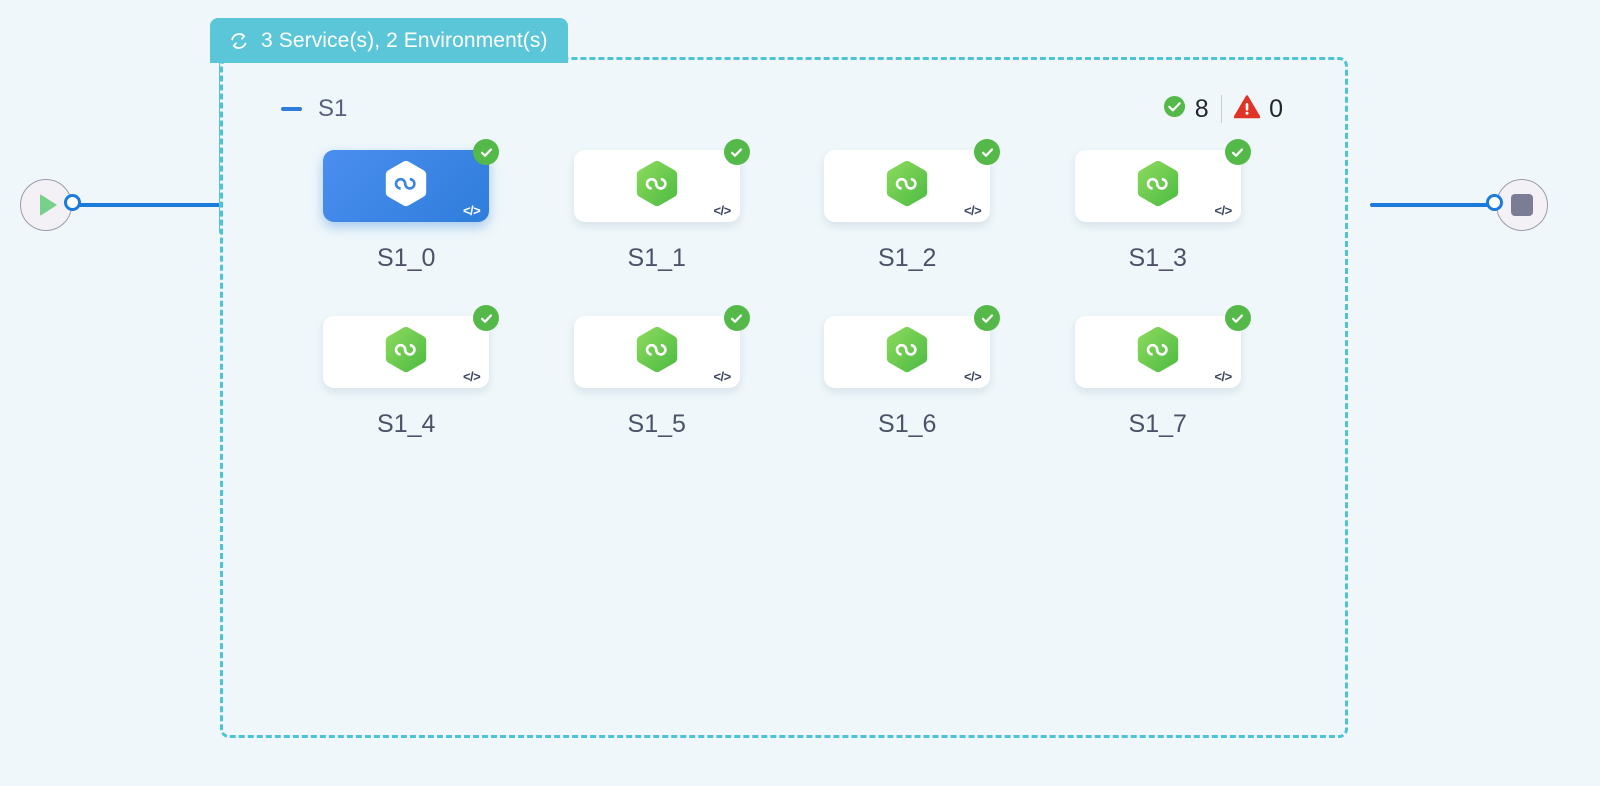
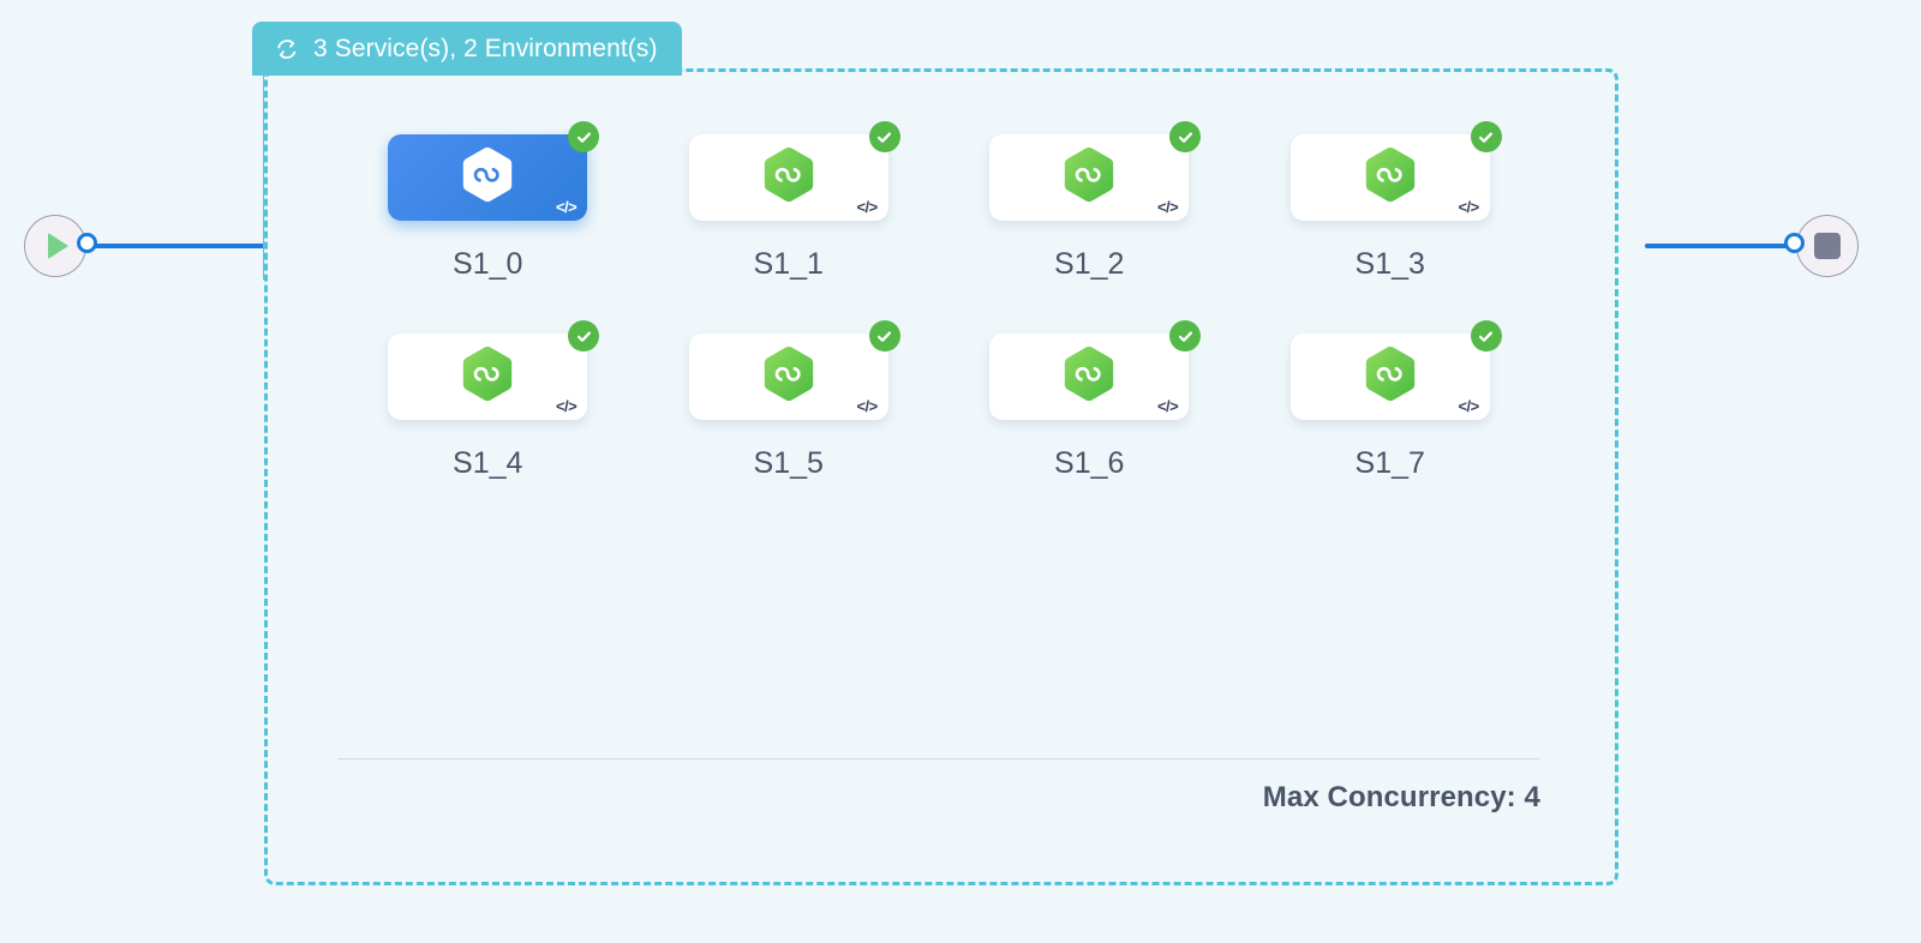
- S1
- 8
- 0
  </>
  S1_0
  </>
  S1_1
  </>
  S1_2
  </>
  S1_3
  </>
  S1_4
  </>
  S1_5
  </>
  S1_6
  </>
  S1_7
+ Max Concurrency: 4
  3 Service(s), 2 Environment(s)
